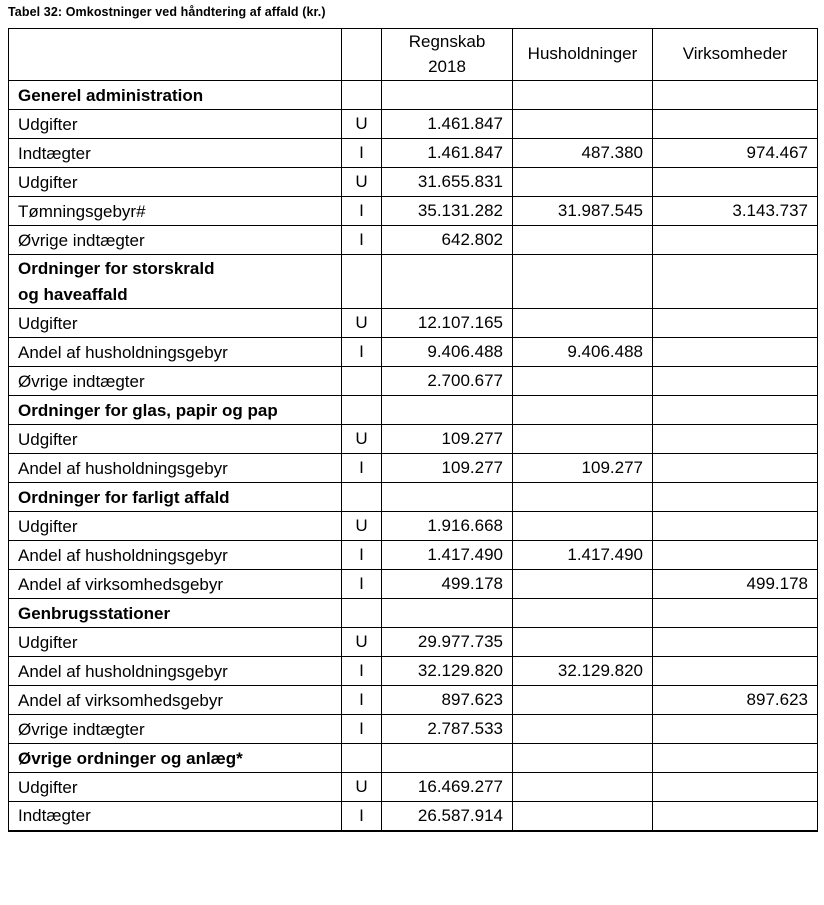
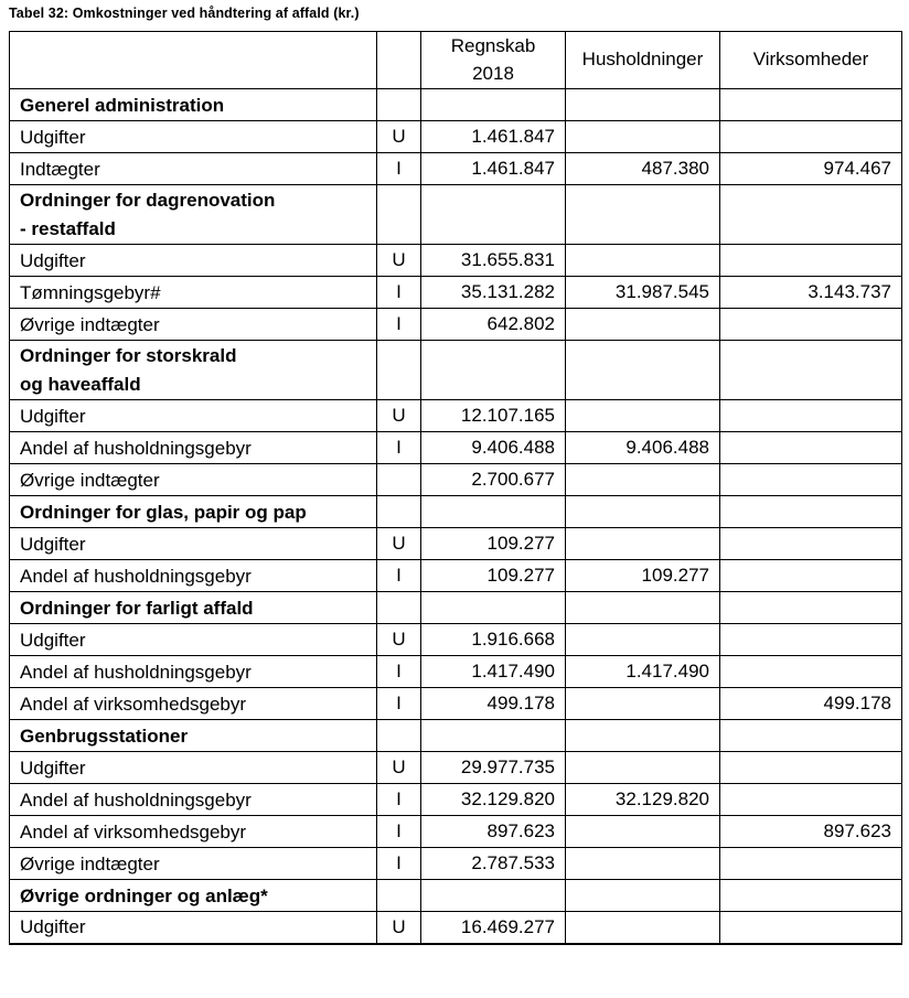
  Tabel 32: Omkostninger ved håndtering af affald (kr.)
  		Regnskab 2018	Husholdninger	Virksomheder
  Generel administration
  Udgifter	U	1.461.847
  Indtægter	I	1.461.847	487.380	974.467
+ Ordninger for dagrenovation - restaffald
  Udgifter	U	31.655.831
  Tømningsgebyr#	I	35.131.282	31.987.545	3.143.737
  Øvrige indtægter	I	642.802
  Ordninger for storskrald og haveaffald
  Udgifter	U	12.107.165
  Andel af husholdningsgebyr	I	9.406.488	9.406.488
  Øvrige indtægter		2.700.677
  Ordninger for glas, papir og pap
  Udgifter	U	109.277
  Andel af husholdningsgebyr	I	109.277	109.277
  Ordninger for farligt affald
  Udgifter	U	1.916.668
  Andel af husholdningsgebyr	I	1.417.490	1.417.490
  Andel af virksomhedsgebyr	I	499.178		499.178
  Genbrugsstationer
  Udgifter	U	29.977.735
  Andel af husholdningsgebyr	I	32.129.820	32.129.820
  Andel af virksomhedsgebyr	I	897.623		897.623
  Øvrige indtægter	I	2.787.533
  Øvrige ordninger og anlæg*
  Udgifter	U	16.469.277
- Indtægter	I	26.587.914
